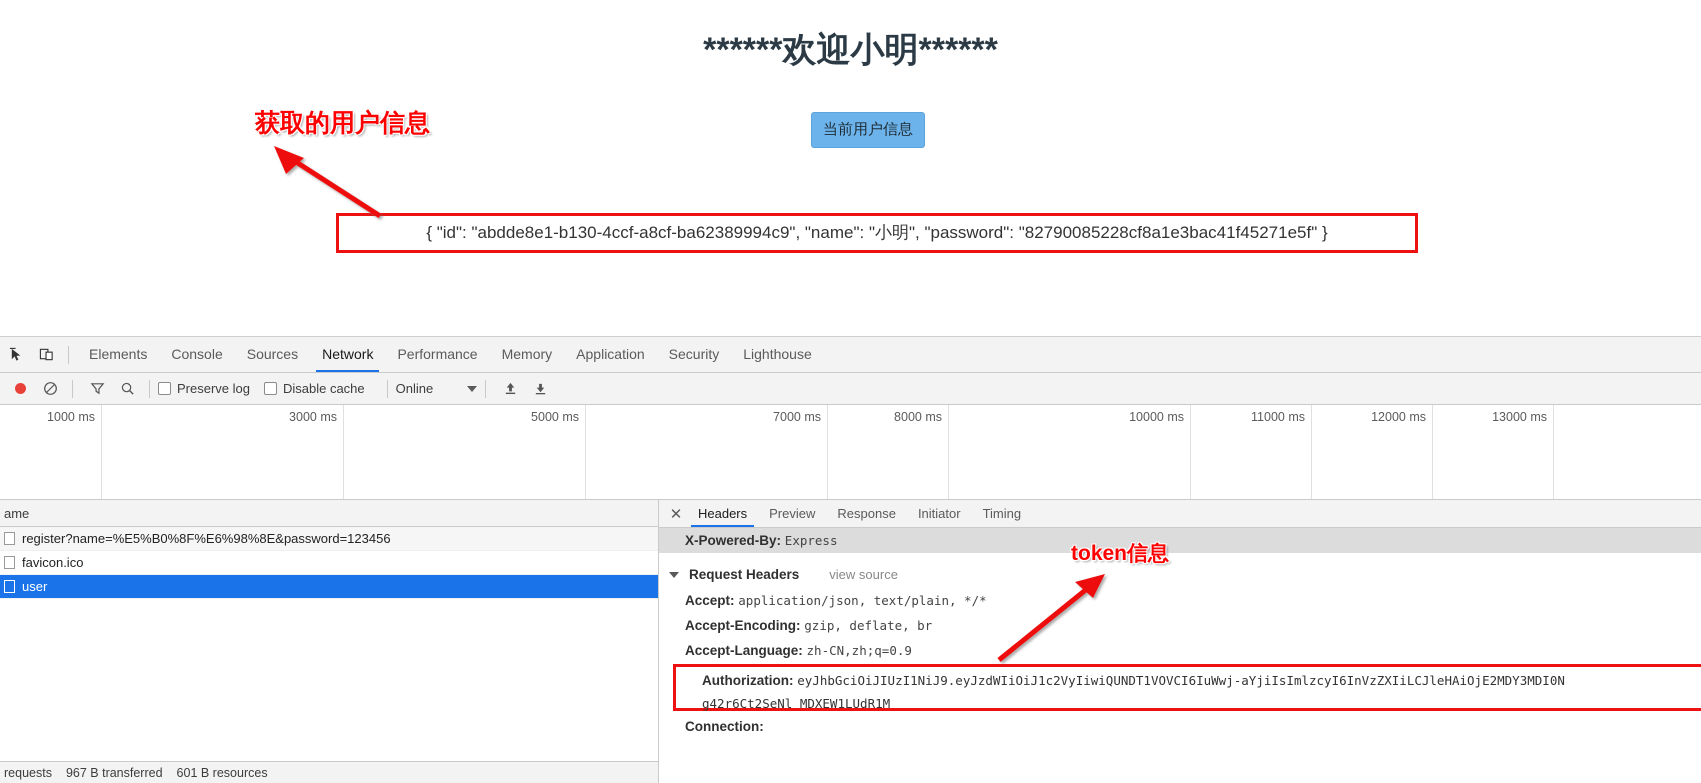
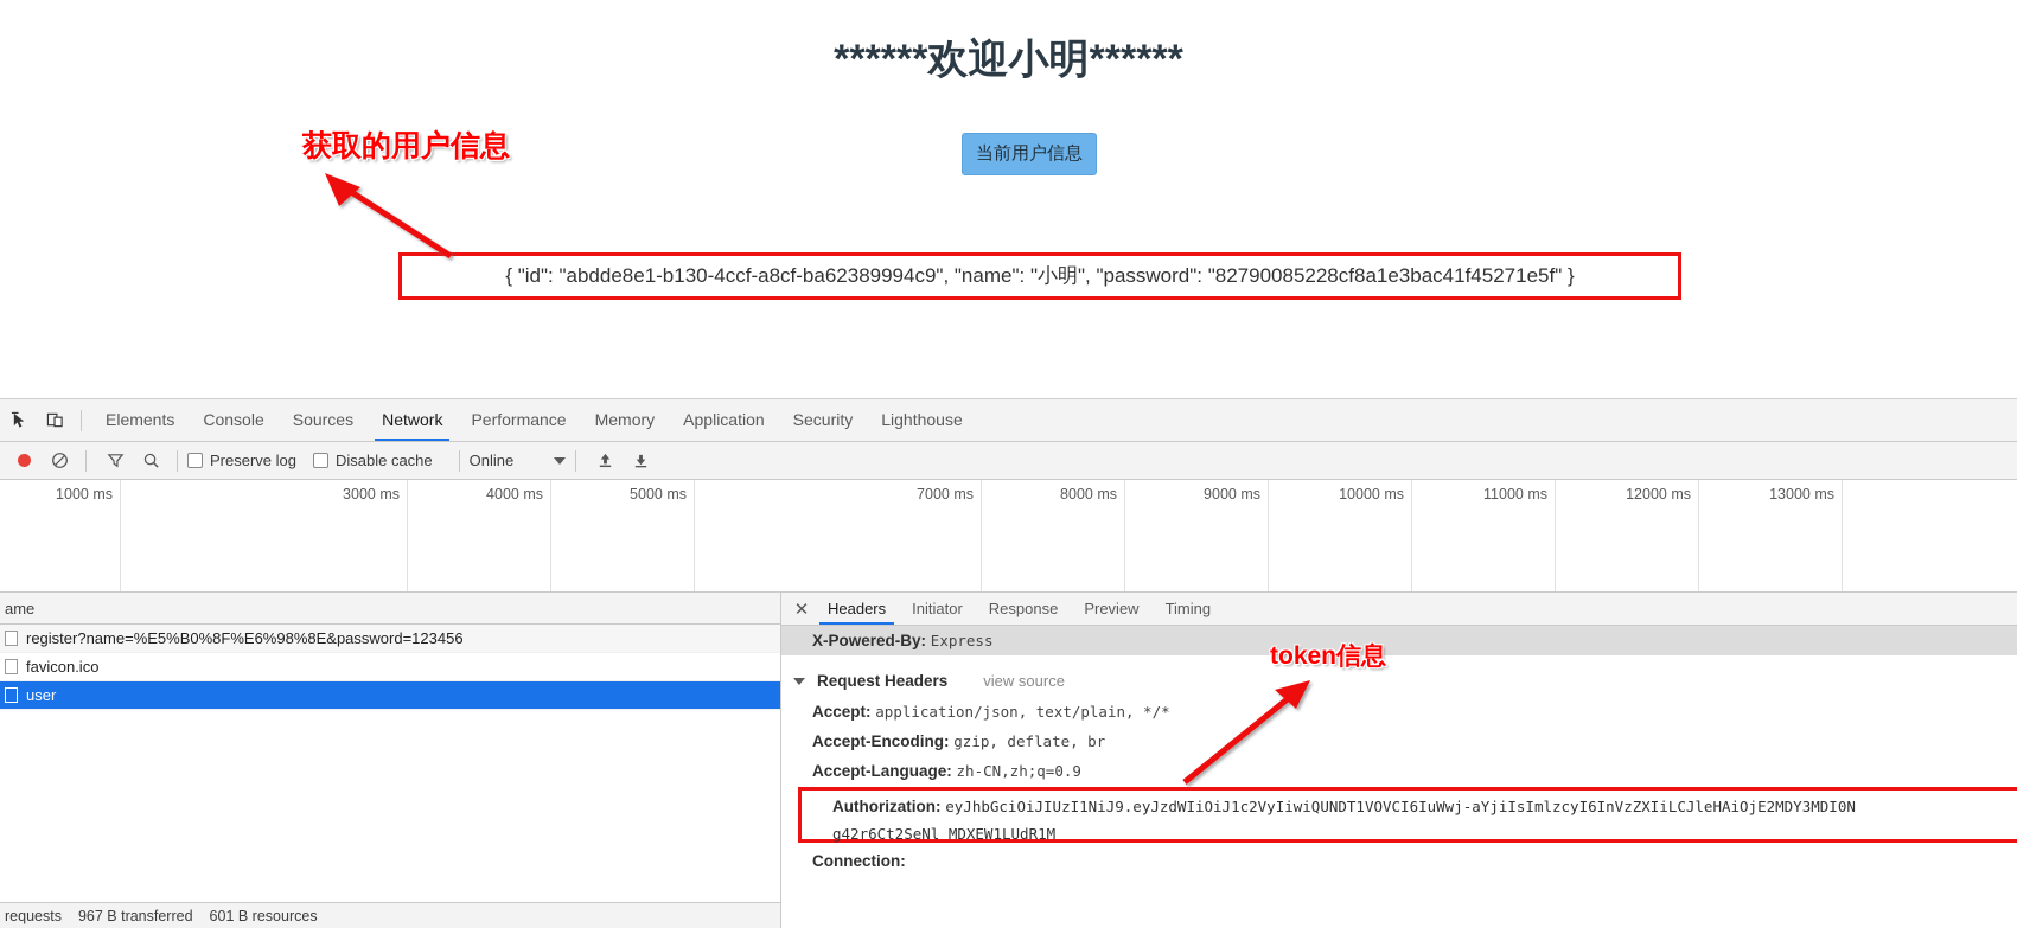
  ******欢迎小明******
  当前用户信息
  { "id": "abdde8e1-b130-4ccf-a8cf-ba62389994c9", "name": "小明", "password": "82790085228cf8a1e3bac41f45271e5f" }
  获取的用户信息
  Elements
  Console
  Sources
  Network
  Performance
  Memory
  Application
  Security
  Lighthouse
  Preserve log
  Disable cache
  Online
  1000 ms
  3000 ms
+ 4000 ms
  5000 ms
  7000 ms
  8000 ms
+ 9000 ms
  10000 ms
  11000 ms
  12000 ms
  13000 ms
  ame
  register?name=%E5%B0%8F%E6%98%8E&password=123456
  favicon.ico
  user
  requests
  967 B transferred
  601 B resources
  ✕
  Headers
- Preview
+ Initiator
  Response
- Initiator
+ Preview
  Timing
  X-Powered-By: Express
  Request Headers
  view source
  Accept: application/json, text/plain, */*
  Accept-Encoding: gzip, deflate, br
  Accept-Language: zh-CN,zh;q=0.9
  Authorization: eyJhbGciOiJIUzI1NiJ9.eyJzdWIiOiJ1c2VyIiwiQUNDT1VOVCI6IuWwj-aYjiIsImlzcyI6InVzZXIiLCJleHAiOjE2MDY3MDI0N
  g42r6Ct2SeNl MDXEW1LUdR1M
  Connection:
  token信息
